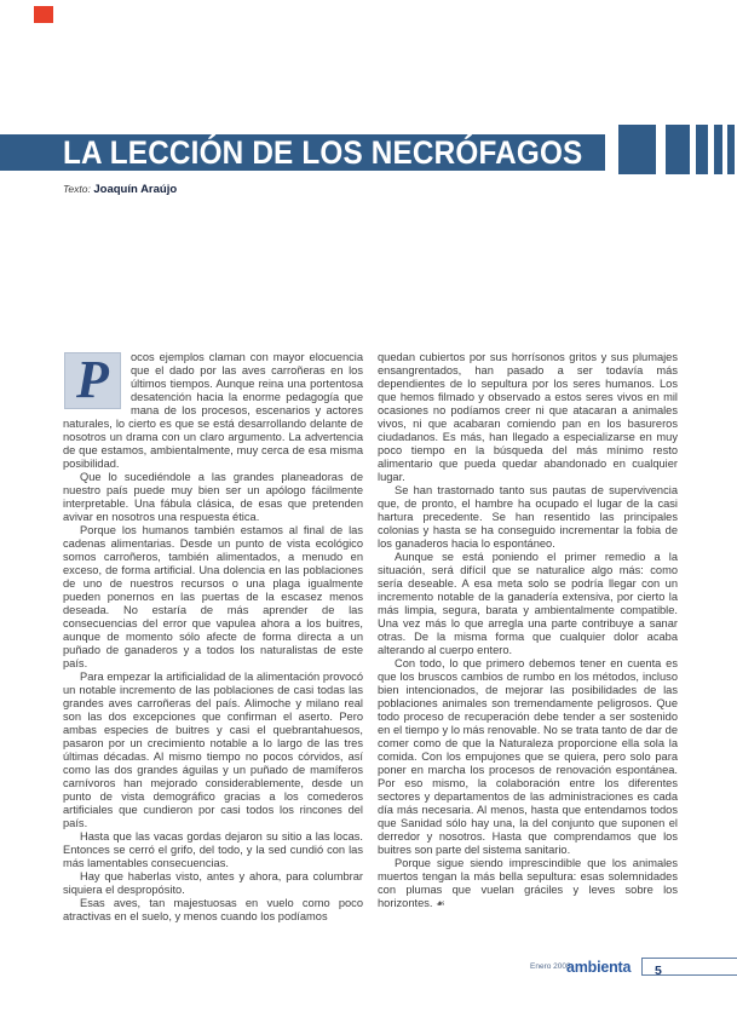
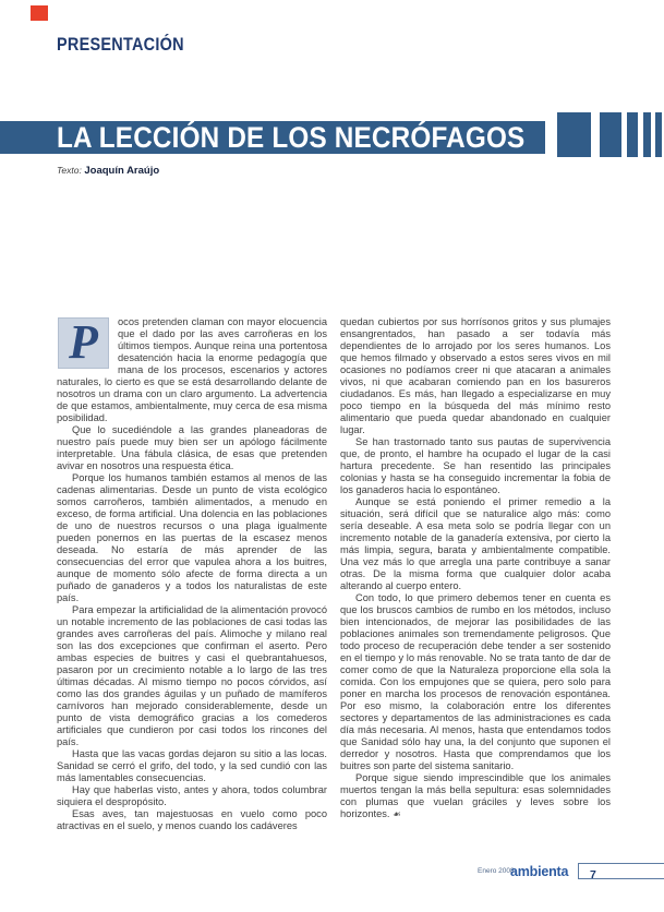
+ PRESENTACIÓN
  LA LECCIÓN DE LOS NECRÓFAGOS
  Texto: Joaquín Araújo
  P
- ocos ejemplos claman con mayor elocuencia que el dado por las aves carroñeras en los últimos tiempos. Aunque reina una portentosa desatención hacia la enorme pedagogía que mana de los procesos, escenarios y actores naturales, lo cierto es que se está desarrollando delante de nosotros un drama con un claro argumento. La advertencia de que estamos, ambientalmente, muy cerca de esa misma posibilidad.
+ ocos pretenden claman con mayor elocuencia que el dado por las aves carroñeras en los últimos tiempos. Aunque reina una portentosa desatención hacia la enorme pedagogía que mana de los procesos, escenarios y actores naturales, lo cierto es que se está desarrollando delante de nosotros un drama con un claro argumento. La advertencia de que estamos, ambientalmente, muy cerca de esa misma posibilidad.
  Que lo sucediéndole a las grandes planeadoras de nuestro país puede muy bien ser un apólogo fácilmente interpretable. Una fábula clásica, de esas que pretenden avivar en nosotros una respuesta ética.
- Porque los humanos también estamos al final de las cadenas alimentarias. Desde un punto de vista ecológico somos carroñeros, también alimentados, a menudo en exceso, de forma artificial. Una dolencia en las poblaciones de uno de nuestros recursos o una plaga igualmente pueden ponernos en las puertas de la escasez menos deseada. No estaría de más aprender de las consecuencias del error que vapulea ahora a los buitres, aunque de momento sólo afecte de forma directa a un puñado de ganaderos y a todos los naturalistas de este país.
+ Porque los humanos también estamos al menos de las cadenas alimentarias. Desde un punto de vista ecológico somos carroñeros, también alimentados, a menudo en exceso, de forma artificial. Una dolencia en las poblaciones de uno de nuestros recursos o una plaga igualmente pueden ponernos en las puertas de la escasez menos deseada. No estaría de más aprender de las consecuencias del error que vapulea ahora a los buitres, aunque de momento sólo afecte de forma directa a un puñado de ganaderos y a todos los naturalistas de este país.
  Para empezar la artificialidad de la alimentación provocó un notable incremento de las poblaciones de casi todas las grandes aves carroñeras del país. Alimoche y milano real son las dos excepciones que confirman el aserto. Pero ambas especies de buitres y casi el quebrantahuesos, pasaron por un crecimiento notable a lo largo de las tres últimas décadas. Al mismo tiempo no pocos córvidos, así como las dos grandes águilas y un puñado de mamíferos carnívoros han mejorado considerablemente, desde un punto de vista demográfico gracias a los comederos artificiales que cundieron por casi todos los rincones del país.
- Hasta que las vacas gordas dejaron su sitio a las locas. Entonces se cerró el grifo, del todo, y la sed cundió con las más lamentables consecuencias.
+ Hasta que las vacas gordas dejaron su sitio a las locas. Sanidad se cerró el grifo, del todo, y la sed cundió con las más lamentables consecuencias.
- Hay que haberlas visto, antes y ahora, para columbrar siquiera el despropósito.
+ Hay que haberlas visto, antes y ahora, todos columbrar siquiera el despropósito.
- Esas aves, tan majestuosas en vuelo como poco atractivas en el suelo, y menos cuando los podíamos
+ Esas aves, tan majestuosas en vuelo como poco atractivas en el suelo, y menos cuando los cadáveres
- quedan cubiertos por sus horrísonos gritos y sus plumajes ensangrentados, han pasado a ser todavía más dependientes de lo sepultura por los seres humanos. Los que hemos filmado y observado a estos seres vivos en mil ocasiones no podíamos creer ni que atacaran a animales vivos, ni que acabaran comiendo pan en los basureros ciudadanos. Es más, han llegado a especializarse en muy poco tiempo en la búsqueda del más mínimo resto alimentario que pueda quedar abandonado en cualquier lugar.
+ quedan cubiertos por sus horrísonos gritos y sus plumajes ensangrentados, han pasado a ser todavía más dependientes de lo arrojado por los seres humanos. Los que hemos filmado y observado a estos seres vivos en mil ocasiones no podíamos creer ni que atacaran a animales vivos, ni que acabaran comiendo pan en los basureros ciudadanos. Es más, han llegado a especializarse en muy poco tiempo en la búsqueda del más mínimo resto alimentario que pueda quedar abandonado en cualquier lugar.
  Se han trastornado tanto sus pautas de supervivencia que, de pronto, el hambre ha ocupado el lugar de la casi hartura precedente. Se han resentido las principales colonias y hasta se ha conseguido incrementar la fobia de los ganaderos hacia lo espontáneo.
  Aunque se está poniendo el primer remedio a la situación, será difícil que se naturalice algo más: como sería deseable. A esa meta solo se podría llegar con un incremento notable de la ganadería extensiva, por cierto la más limpia, segura, barata y ambientalmente compatible. Una vez más lo que arregla una parte contribuye a sanar otras. De la misma forma que cualquier dolor acaba alterando al cuerpo entero.
  Con todo, lo que primero debemos tener en cuenta es que los bruscos cambios de rumbo en los métodos, incluso bien intencionados, de mejorar las posibilidades de las poblaciones animales son tremendamente peligrosos. Que todo proceso de recuperación debe tender a ser sostenido en el tiempo y lo más renovable. No se trata tanto de dar de comer como de que la Naturaleza proporcione ella sola la comida. Con los empujones que se quiera, pero solo para poner en marcha los procesos de renovación espontánea. Por eso mismo, la colaboración entre los diferentes sectores y departamentos de las administraciones es cada día más necesaria. Al menos, hasta que entendamos todos que Sanidad sólo hay una, la del conjunto que suponen el derredor y nosotros. Hasta que comprendamos que los buitres son parte del sistema sanitario.
  Porque sigue siendo imprescindible que los animales muertos tengan la más bella sepultura: esas solemnidades con plumas que vuelan gráciles y leves sobre los horizontes. ☙
  ambienta
- 5
+ 7
